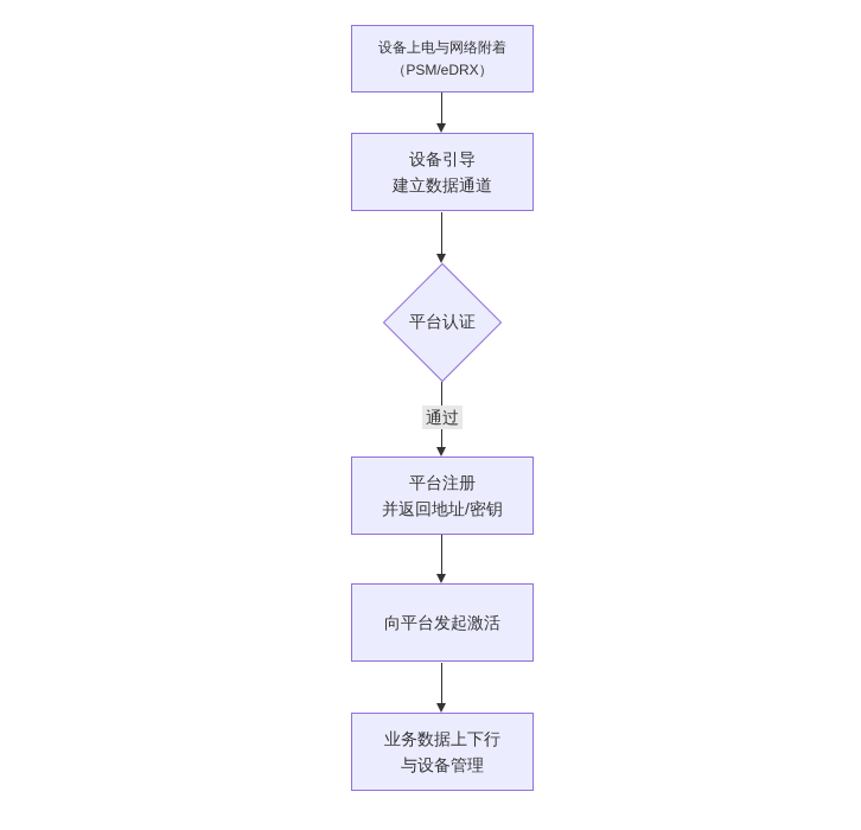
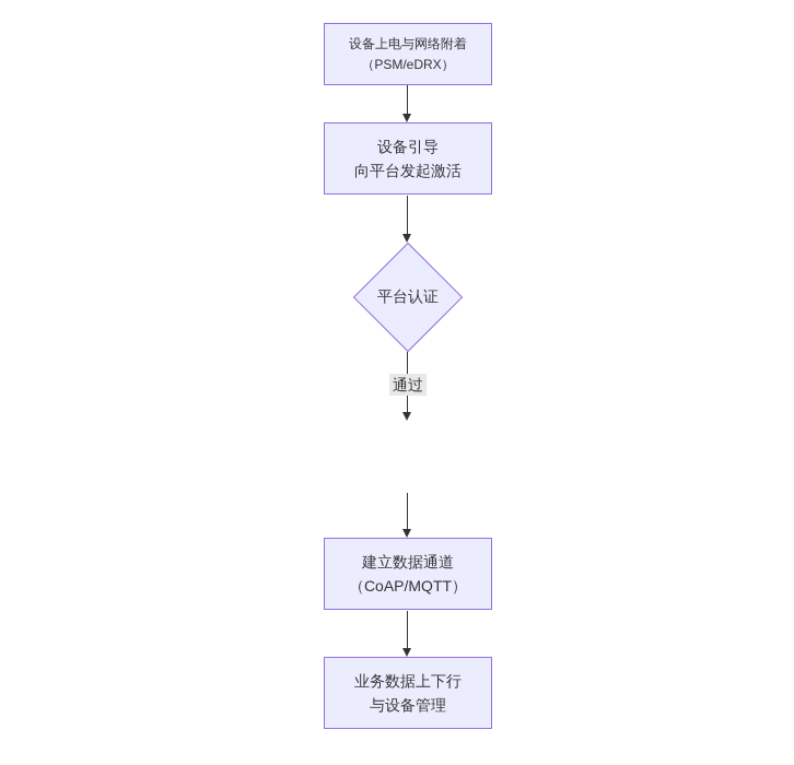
  设备上电与网络附着
  （PSM/eDRX）
  设备引导
- 建立数据通道
+ 向平台发起激活
  平台认证
  通过
- 平台注册
- 并返回地址/密钥
- 向平台发起激活
+ 建立数据通道
+ （CoAP/MQTT）
  业务数据上下行
  与设备管理
